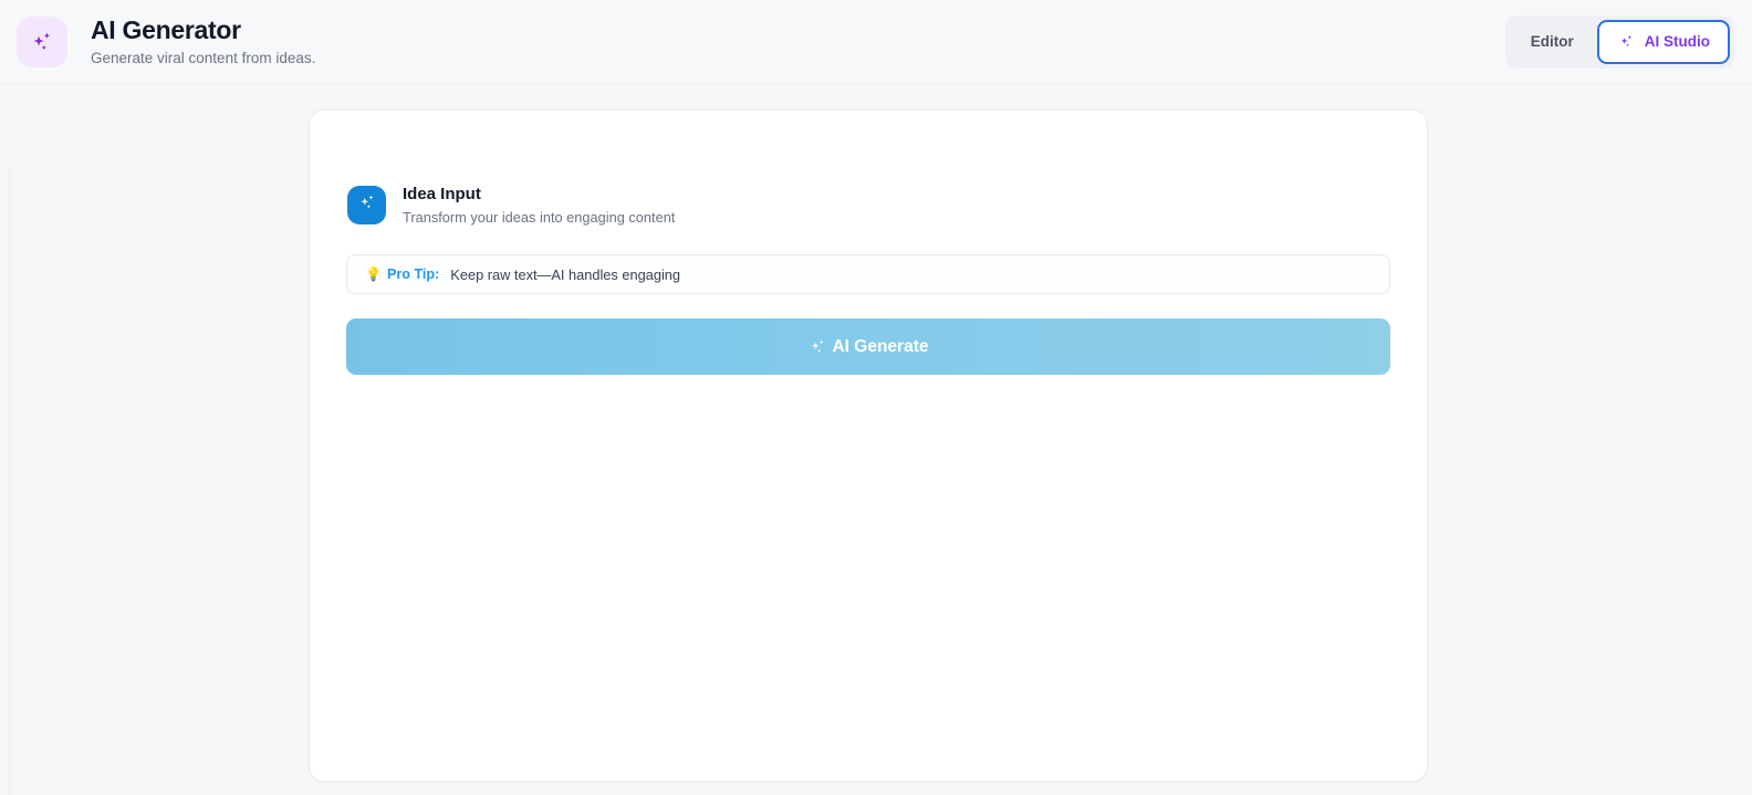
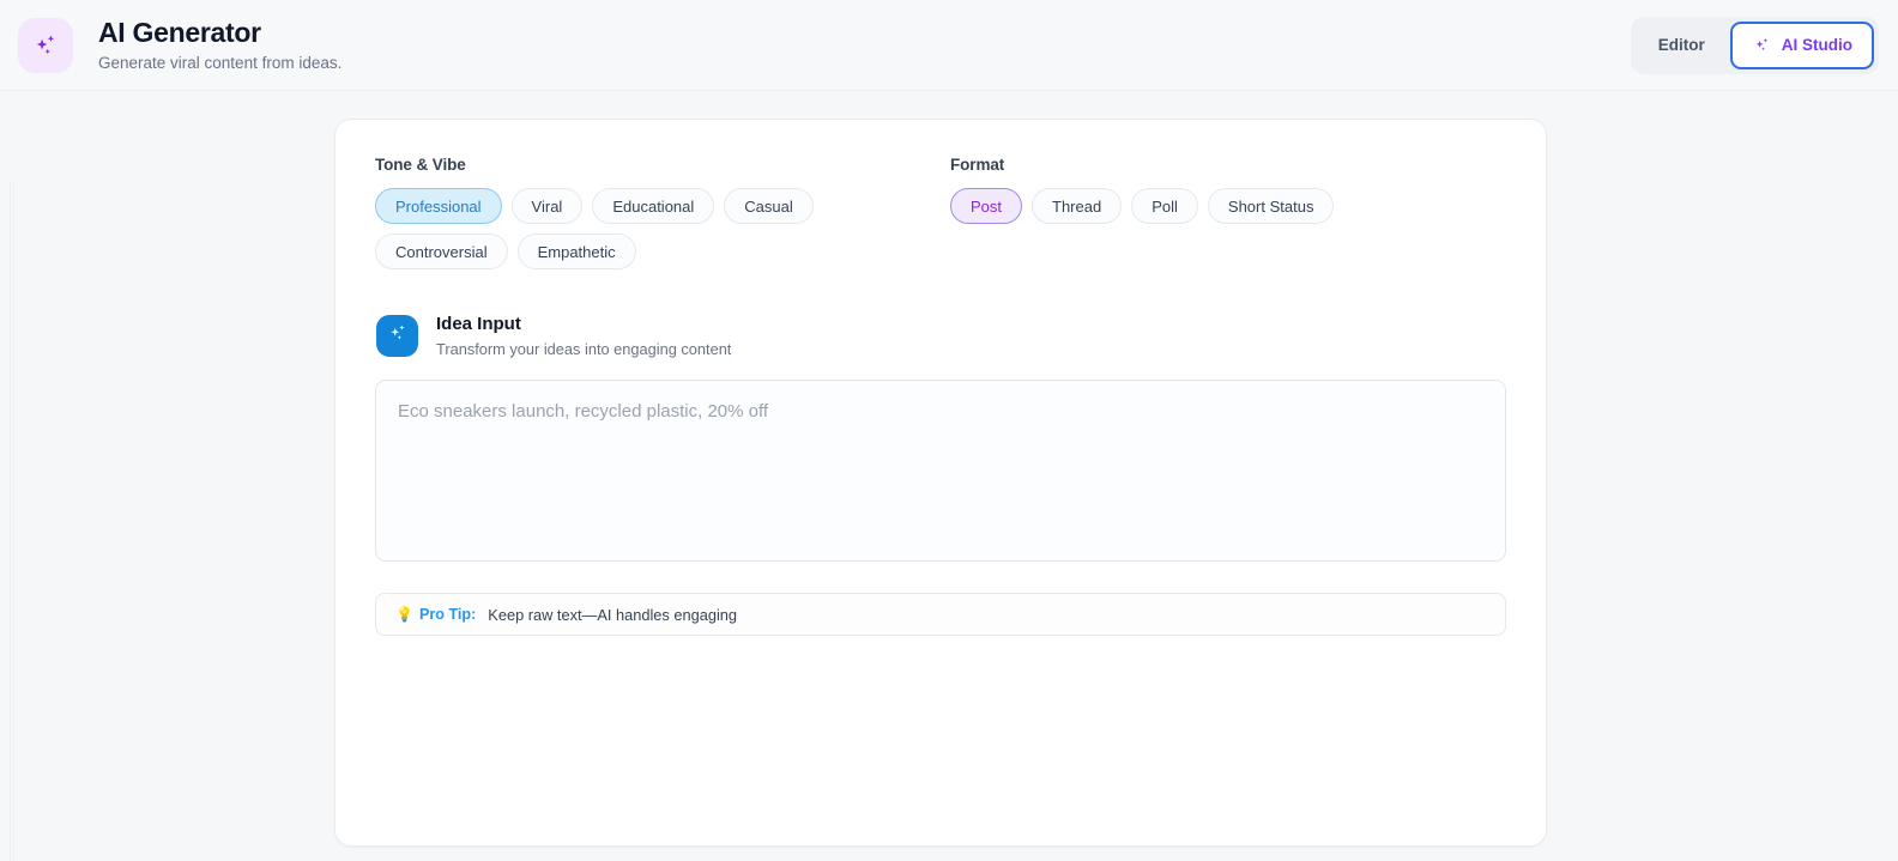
  AI Generator
  Generate viral content from ideas.
  Editor
  AI Studio
+ Tone & Vibe
+ Professional
+ Viral
+ Educational
+ Casual
+ Controversial
+ Empathetic
+ Format
+ Post
+ Thread
+ Poll
+ Short Status
  Idea Input
  Transform your ideas into engaging content
+ Eco sneakers launch, recycled plastic, 20% off
  💡
  Pro Tip:
  Keep raw text—AI handles engaging
- AI Generate
